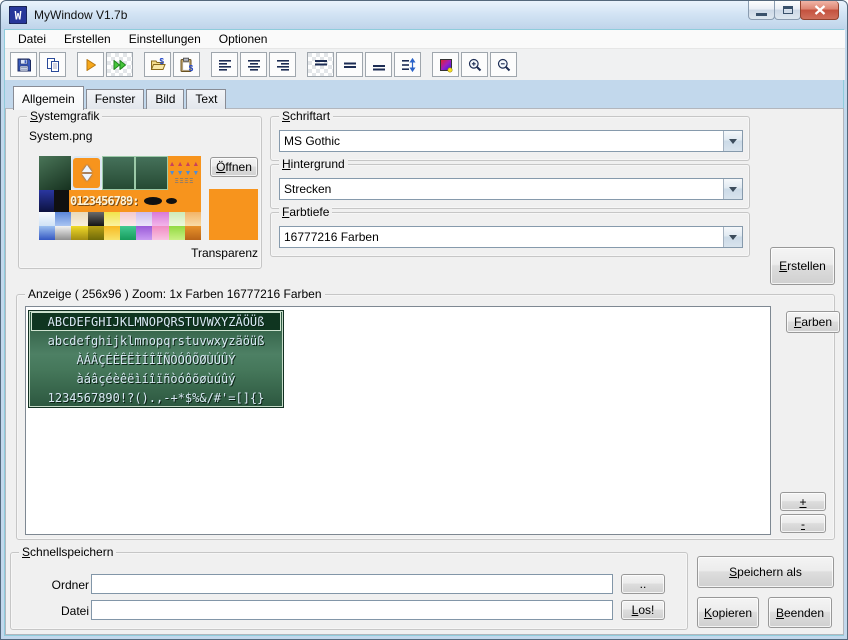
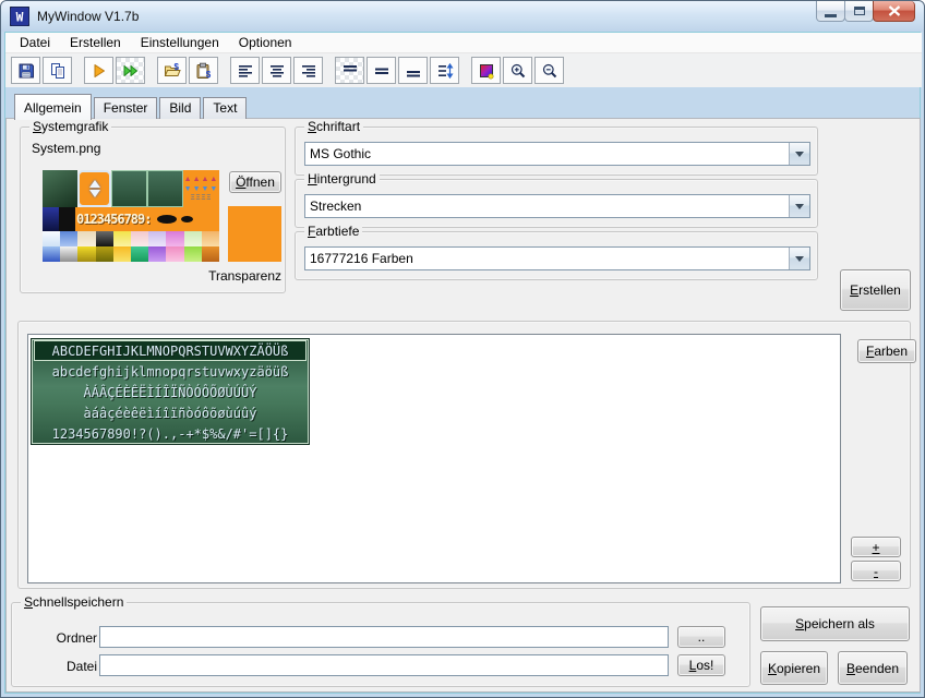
  W
  MyWindow V1.7b
  Datei
  Erstellen
  Einstellungen
  Optionen
  $
  $
  Allgemein
  Fenster
  Bild
  Text
  Systemgrafik
  System.png
  0123456789:
  Öffnen
  Transparenz
  Schriftart
  MS Gothic
  Hintergrund
  Strecken
  Farbtiefe
  16777216 Farben
  Erstellen
- Anzeige ( 256x96 ) Zoom: 1x Farben 16777216 Farben
  ABCDEFGHIJKLMNOPQRSTUVWXYZÄÖÜß
  abcdefghijklmnopqrstuvwxyzäöüß
  ÀÁÂÇÉÈÊËÌÍÎÏÑÒÓÔÕØÙÚÛÝ
  àáâçéèêëìíîïñòóôõøùúûý
  1234567890!?().,-+*$%&/#'=[]{}
  Farben
  +
  -
  Schnellspeichern
  Ordner
  ..
  Datei
  Los!
  Speichern als
  Kopieren
  Beenden
